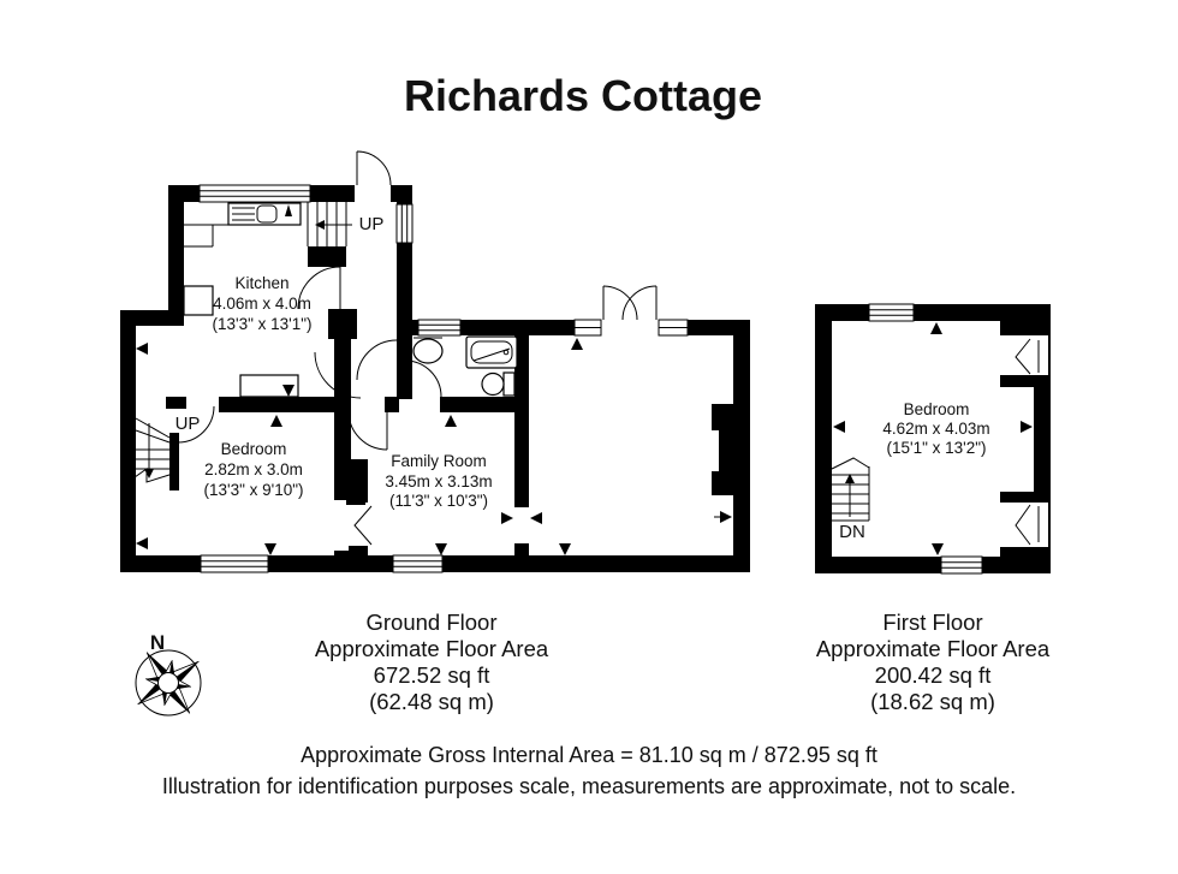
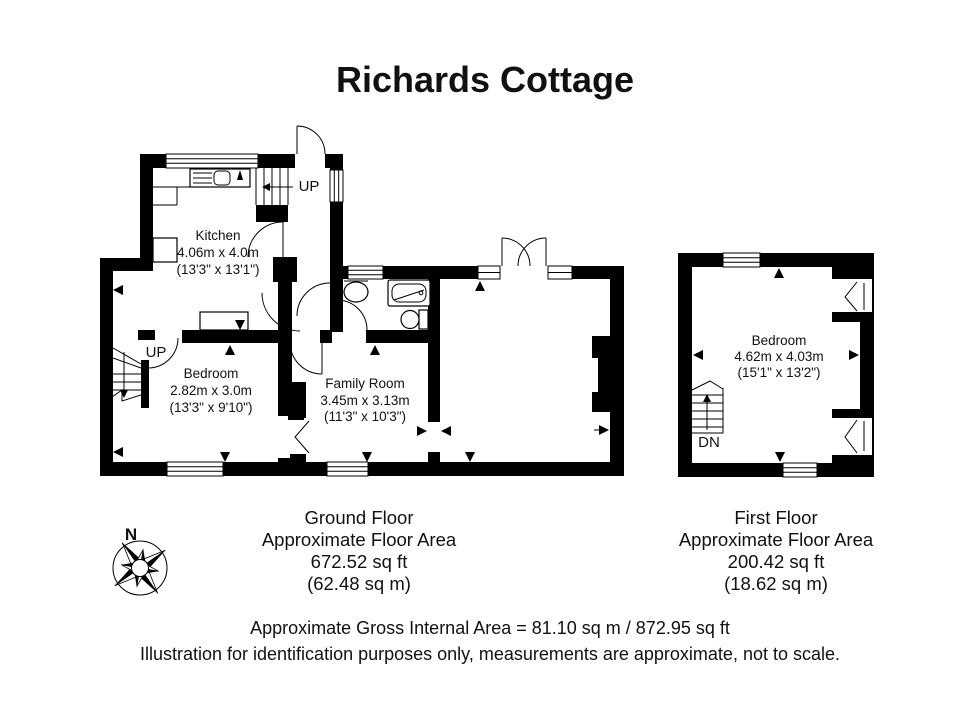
  Richards Cottage
  UP
  UP
  Kitchen
  4.06m x 4.0m
  (13'3" x 13'1")
  Bedroom
  2.82m x 3.0m
  (13'3" x 9'10")
  Family Room
  3.45m x 3.13m
  (11'3" x 10'3")
  DN
  Bedroom
  4.62m x 4.03m
  (15'1" x 13'2")
  N
  Ground Floor
  Approximate Floor Area
  672.52 sq ft
  (62.48 sq m)
  First Floor
  Approximate Floor Area
  200.42 sq ft
  (18.62 sq m)
  Approximate Gross Internal Area = 81.10 sq m / 872.95 sq ft
- Illustration for identification purposes scale, measurements are approximate, not to scale.
+ Illustration for identification purposes only, measurements are approximate, not to scale.
